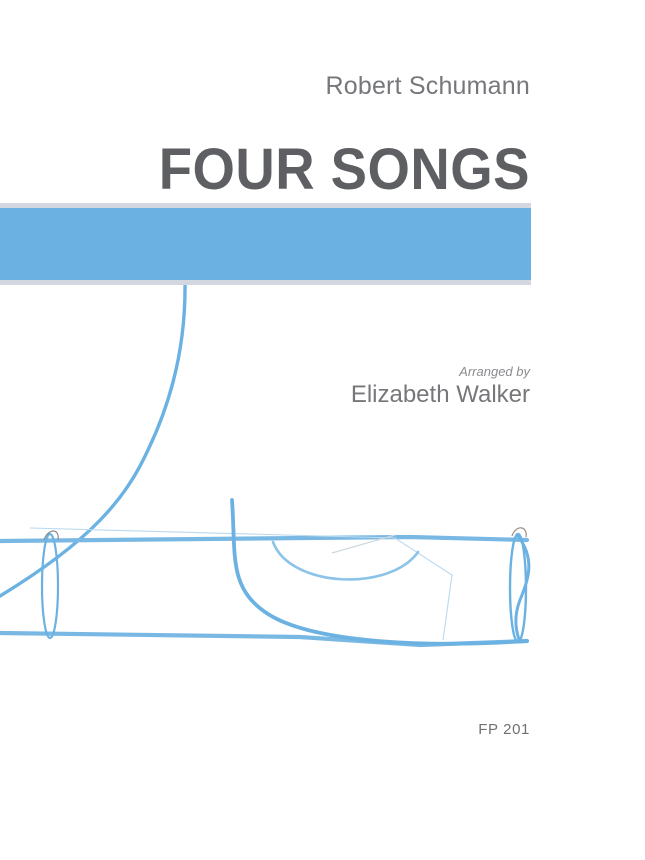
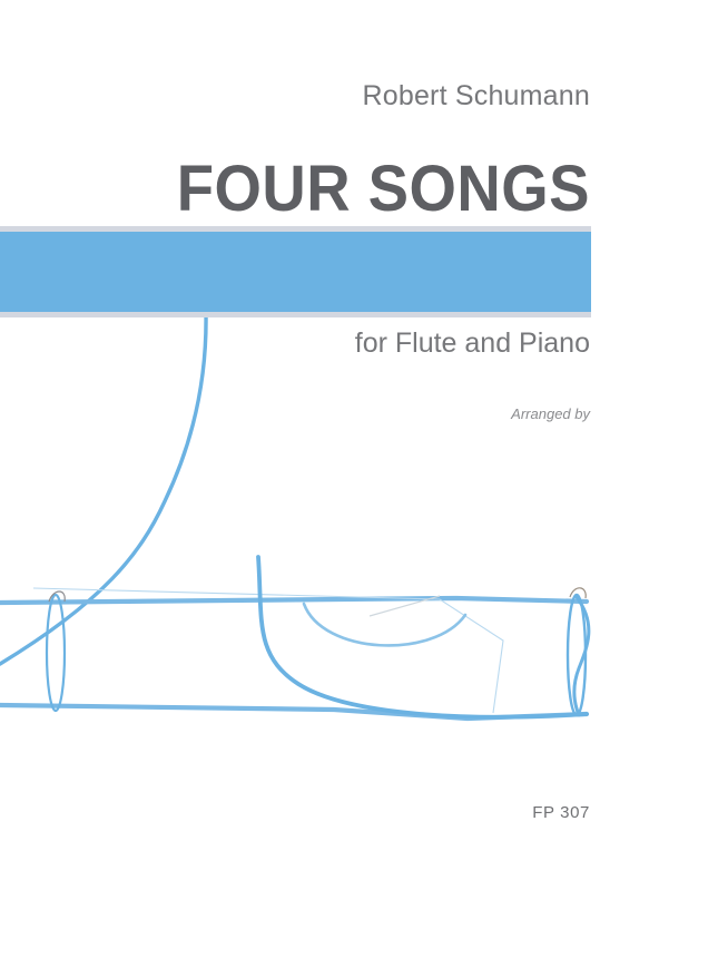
  Robert Schumann
  FOUR SONGS
+ for Flute and Piano
  Arranged by
- Elizabeth Walker
- FP 201
+ FP 307
